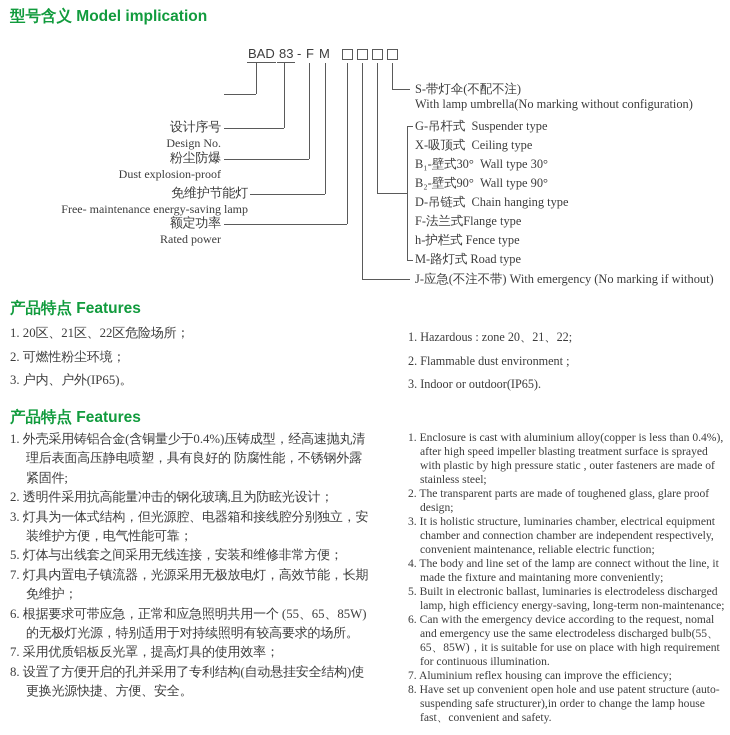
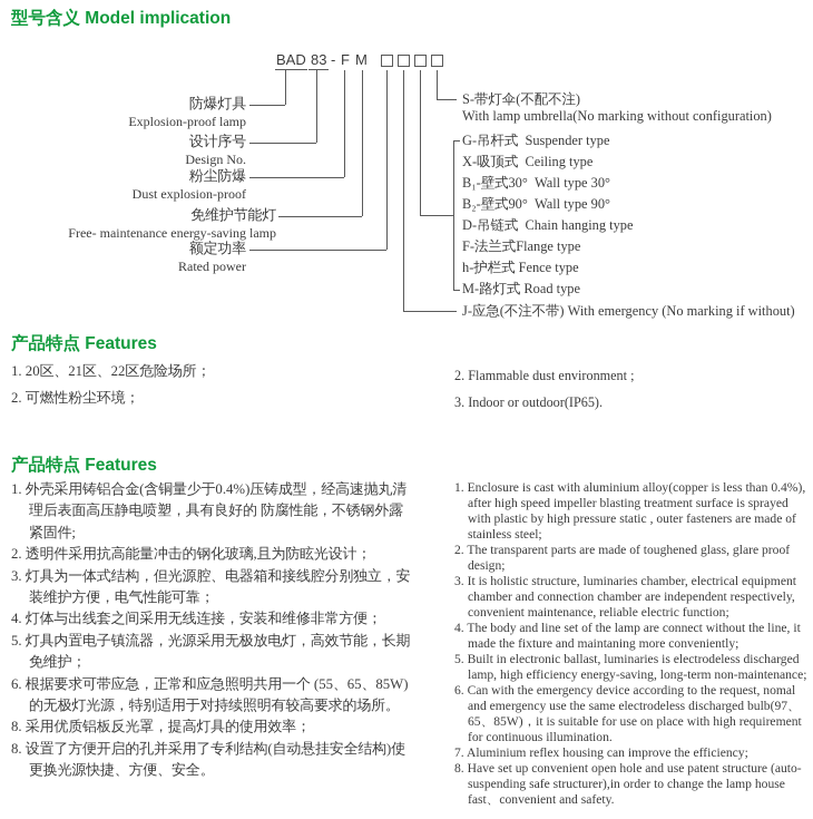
  型号含义 Model implication
  BAD
  83
  -
  F
  M
+ 防爆灯具
+ Explosion-proof lamp
  设计序号
  Design No.
  粉尘防爆
  Dust explosion-proof
  免维护节能灯
  Free- maintenance energy-saving lamp
  额定功率
  Rated power
  S-带灯伞(不配不注)
  With lamp umbrella(No marking without configuration)
  G-吊杆式 Suspender type
  X-吸顶式 Ceiling type
  B₁-壁式30° Wall type 30°
  B₂-壁式90° Wall type 90°
  D-吊链式 Chain hanging type
  F-法兰式Flange type
  h-护栏式 Fence type
  M-路灯式 Road type
  J-应急(不注不带) With emergency (No marking if without)
  产品特点 Features
  1. 20区、21区、22区危险场所；
  2. 可燃性粉尘环境；
- 3. 户内、户外(IP65)。
- 1. Hazardous : zone 20、21、22;
  2. Flammable dust environment ;
  3. Indoor or outdoor(IP65).
  产品特点 Features
  1. 外壳采用铸铝合金(含铜量少于0.4%)压铸成型，经高速抛丸清理后表面高压静电喷塑，具有良好的 防腐性能，不锈钢外露紧固件;
  2. 透明件采用抗高能量冲击的钢化玻璃,且为防眩光设计；
  3. 灯具为一体式结构，但光源腔、电器箱和接线腔分别独立，安装维护方便，电气性能可靠；
- 5. 灯体与出线套之间采用无线连接，安装和维修非常方便；
+ 4. 灯体与出线套之间采用无线连接，安装和维修非常方便；
- 7. 灯具内置电子镇流器，光源采用无极放电灯，高效节能，长期免维护；
+ 5. 灯具内置电子镇流器，光源采用无极放电灯，高效节能，长期免维护；
  6. 根据要求可带应急，正常和应急照明共用一个 (55、65、85W)的无极灯光源，特别适用于对持续照明有较高要求的场所。
- 7. 采用优质铝板反光罩，提高灯具的使用效率；
+ 8. 采用优质铝板反光罩，提高灯具的使用效率；
  8. 设置了方便开启的孔并采用了专利结构(自动悬挂安全结构)使更换光源快捷、方便、安全。
  1. Enclosure is cast with aluminium alloy(copper is less than 0.4%), after high speed impeller blasting treatment surface is sprayed with plastic by high pressure static , outer fasteners are made of stainless steel;
  2. The transparent parts are made of toughened glass, glare proof design;
  3. It is holistic structure, luminaries chamber, electrical equipment chamber and connection chamber are independent respectively, convenient maintenance, reliable electric function;
  4. The body and line set of the lamp are connect without the line, it made the fixture and maintaning more conveniently;
  5. Built in electronic ballast, luminaries is electrodeless discharged lamp, high efficiency energy-saving, long-term non-maintenance;
- 6. Can with the emergency device according to the request, nomal and emergency use the same electrodeless discharged bulb(55、65、85W)，it is suitable for use on place with high requirement for continuous illumination.
+ 6. Can with the emergency device according to the request, nomal and emergency use the same electrodeless discharged bulb(97、65、85W)，it is suitable for use on place with high requirement for continuous illumination.
  7. Aluminium reflex housing can improve the efficiency;
  8. Have set up convenient open hole and use patent structure (auto-suspending safe structurer),in order to change the lamp house fast、convenient and safety.
